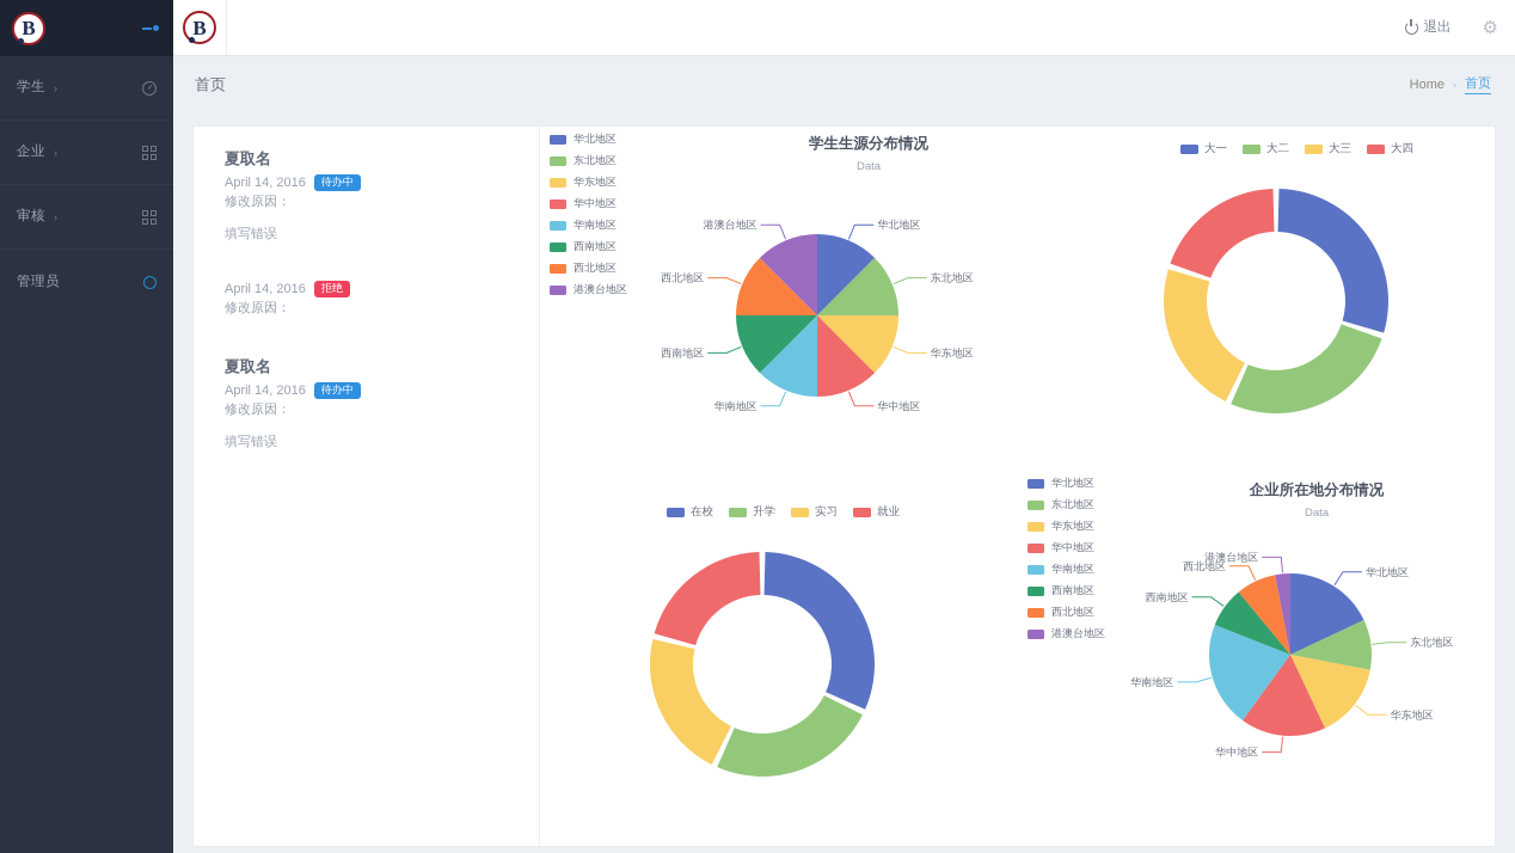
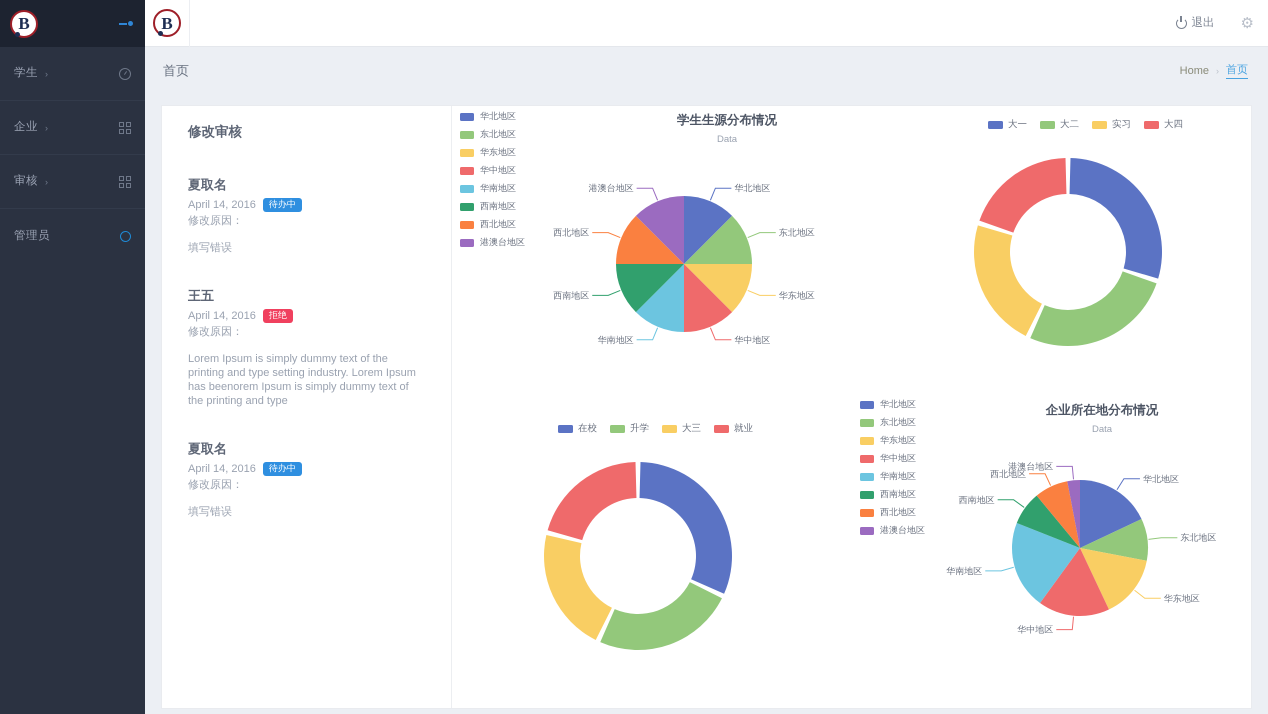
  B
  学生
  ›
  企业
  ›
  审核
  ›
  管理员
  B
  退出
  ⚙
  首页
  Home
  ›
  首页
+ 修改审核
  夏取名
  April 14, 2016
  待办中
  修改原因：
  填写错误
+ 王五
  April 14, 2016
  拒绝
  修改原因：
+ Lorem Ipsum is simply dummy text of the printing and type setting industry. Lorem Ipsum has beenorem Ipsum is simply dummy text of the printing and type
  夏取名
  April 14, 2016
  待办中
  修改原因：
  填写错误
  学生生源分布情况
  Data
  华北地区
  东北地区
  华东地区
  华中地区
  华南地区
  西南地区
  西北地区
  港澳台地区
  华北地区
  东北地区
  华东地区
  华中地区
  华南地区
  西南地区
  西北地区
  港澳台地区
  大一
  大二
- 大三
+ 实习
  大四
  在校
  升学
- 实习
+ 大三
  就业
  企业所在地分布情况
  Data
  华北地区
  东北地区
  华东地区
  华中地区
  华南地区
  西南地区
  西北地区
  港澳台地区
  华北地区
  东北地区
  华东地区
  华中地区
  华南地区
  西南地区
  西北地区
  港澳台地区
